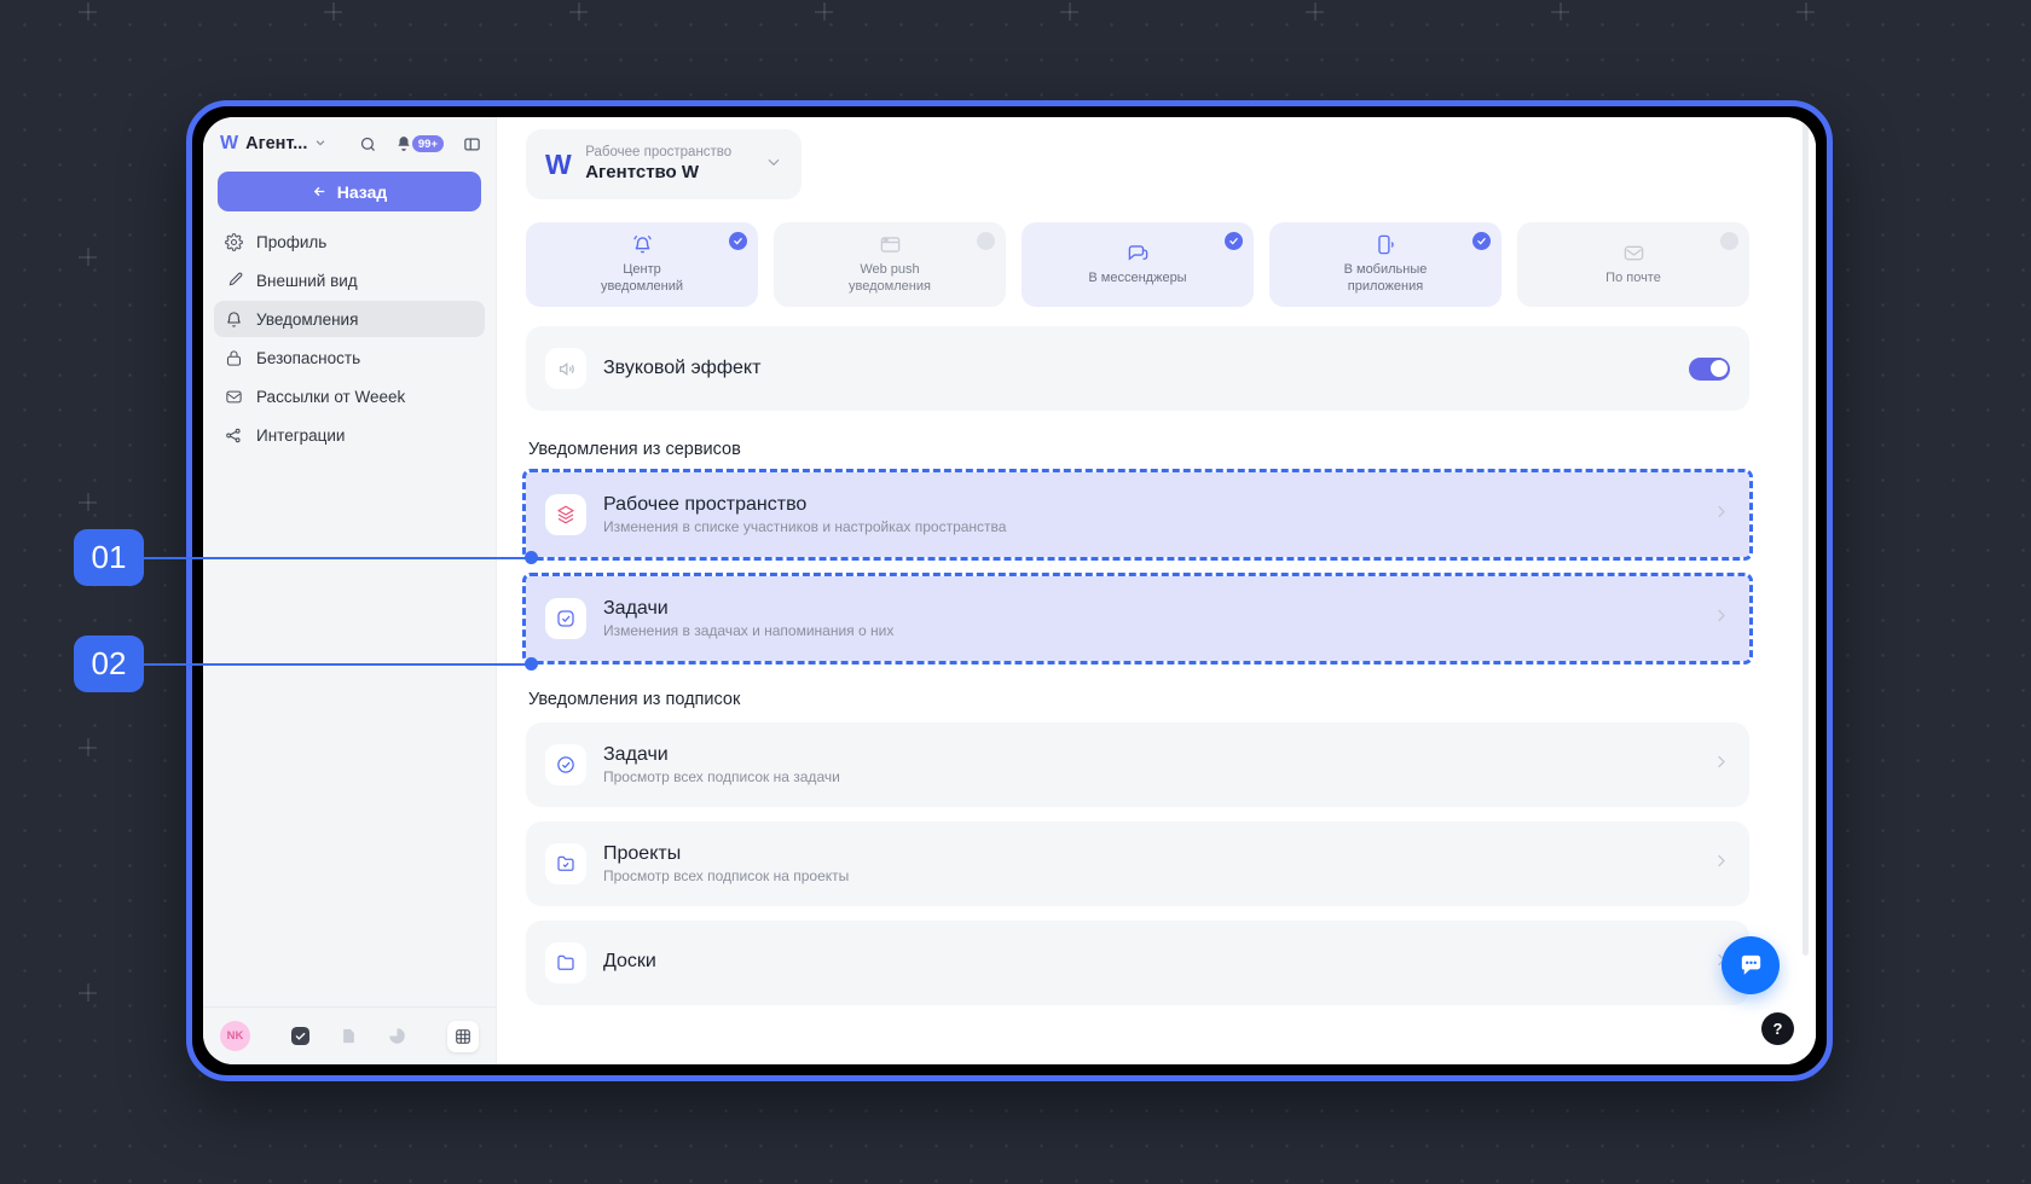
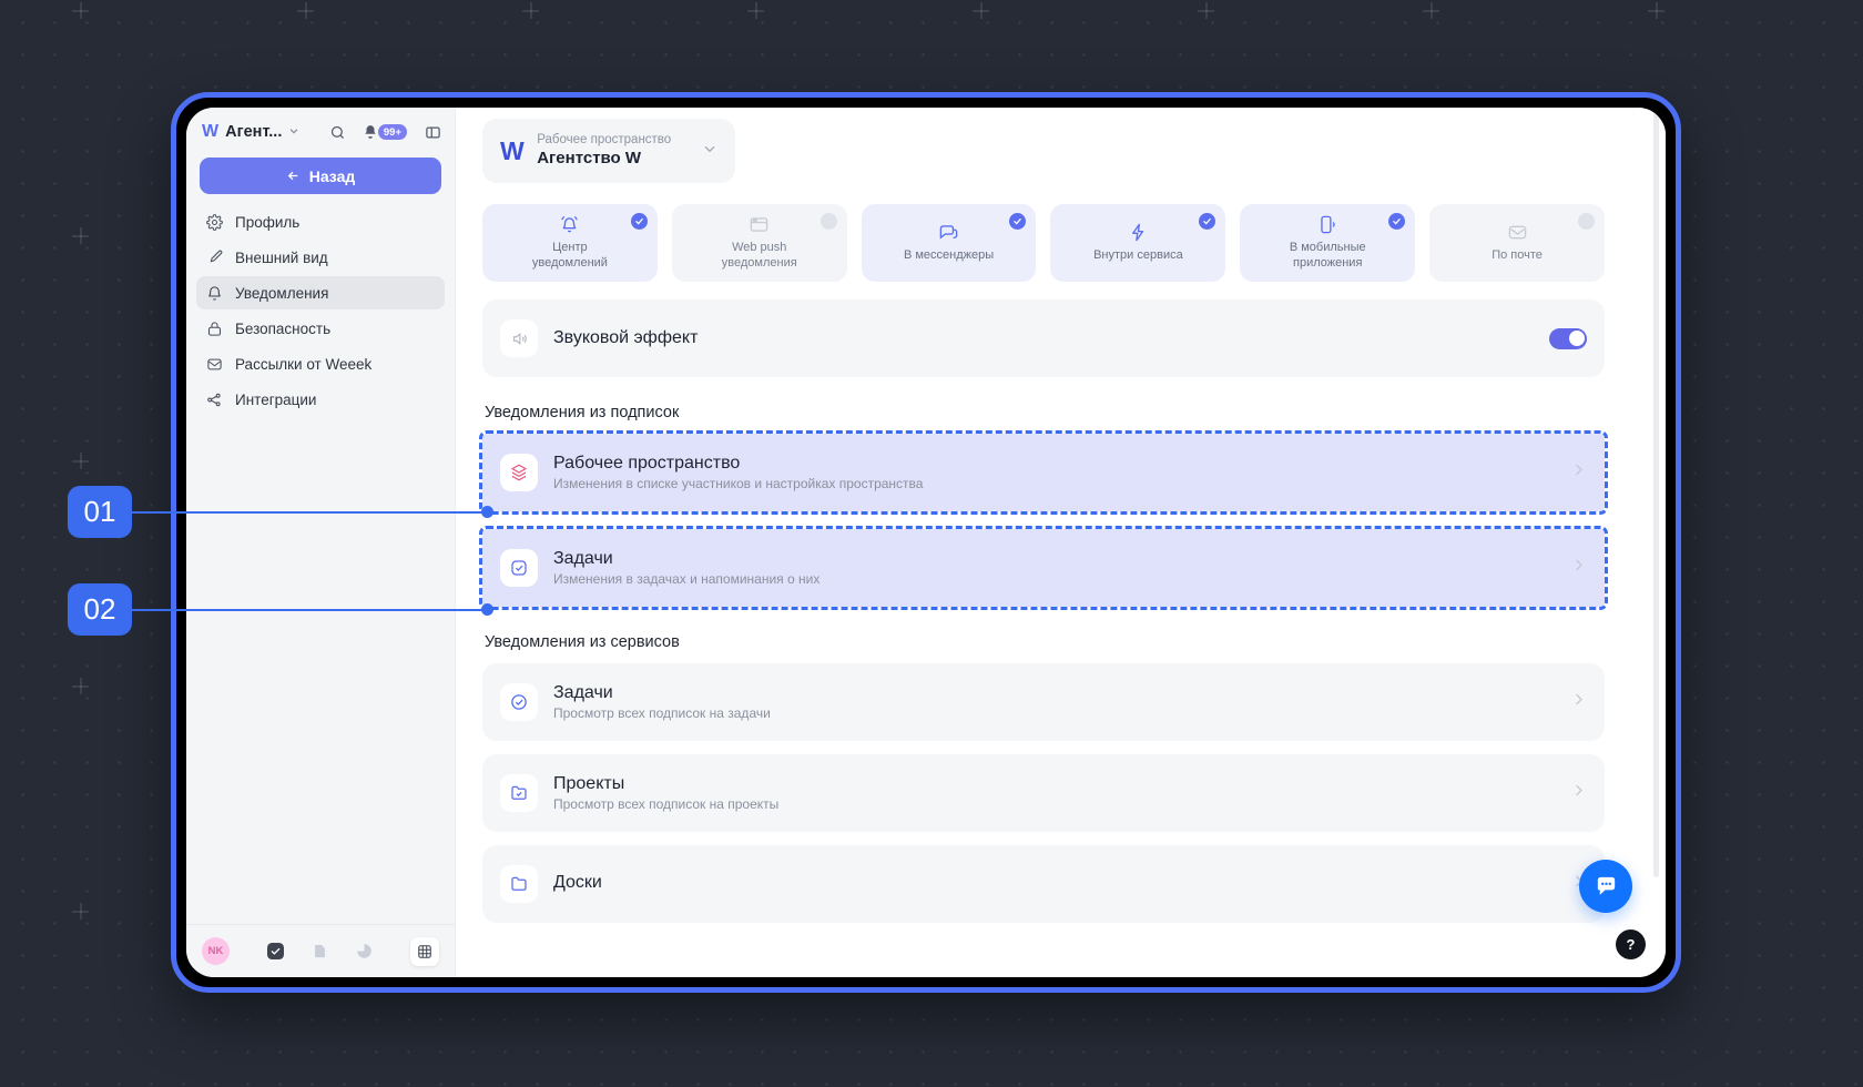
  W
  Агент...
  99+
  Назад
  Профиль
  Внешний вид
  Уведомления
  Безопасность
  Рассылки от Weeek
  Интеграции
  NK
  W
  Рабочее пространство
  Агентство W
  Центр
  уведомлений
  Web push
  уведомления
  В мессенджеры
+ Внутри сервиса
  В мобильные
  приложения
  По почте
  Звуковой эффект
- Уведомления из сервисов
+ Уведомления из подписок
  Рабочее пространство
  Изменения в списке участников и настройках пространства
  Задачи
  Изменения в задачах и напоминания о них
- Уведомления из подписок
+ Уведомления из сервисов
  Задачи
  Просмотр всех подписок на задачи
  Проекты
  Просмотр всех подписок на проекты
  Доски
  ?
  01
  02
